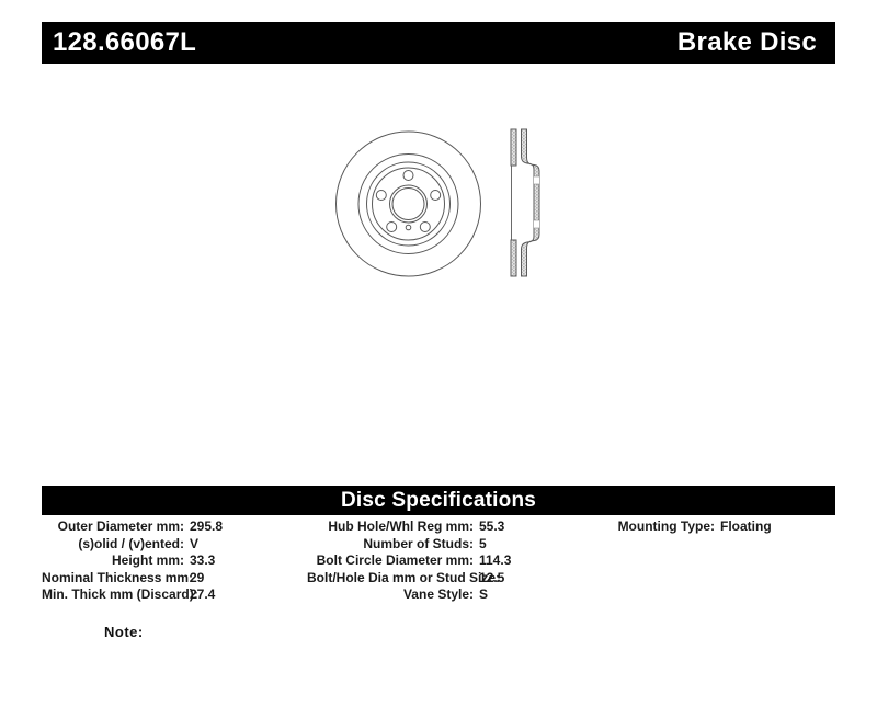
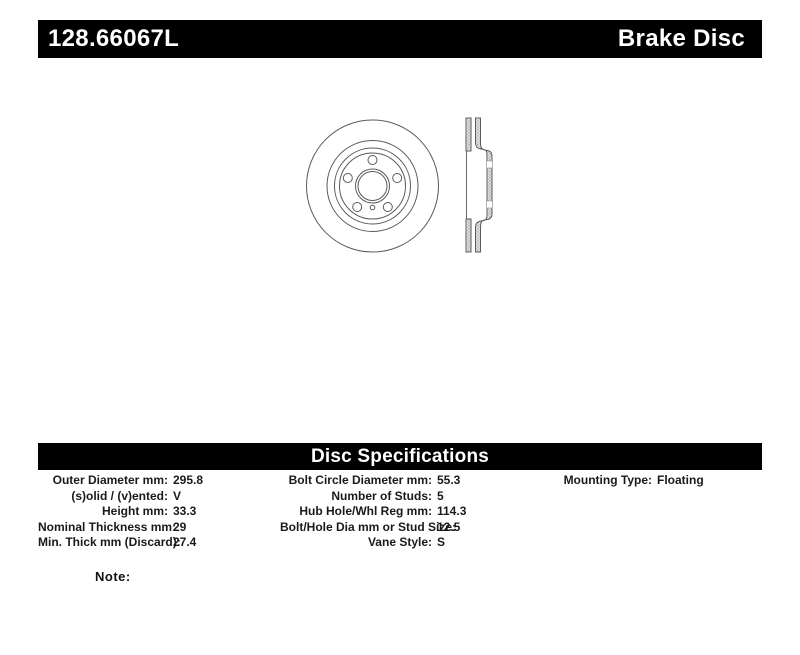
  128.66067L
  Brake Disc
  Disc Specifications
  Outer Diameter mm:
  295.8
  (s)olid / (v)ented:
  V
  Height mm:
  33.3
  Nominal Thickness mm
  29
  Min. Thick mm (Discard
  27.4
- Hub Hole/Whl Reg mm:
+ Bolt Circle Diameter mm:
  55.3
  Number of Studs:
  5
- Bolt Circle Diameter mm:
+ Hub Hole/Whl Reg mm:
  114.3
  Bolt/Hole Dia mm or Stud S
  12.5
  Vane Style:
  S
  Mounting Type:
  Floating
  Note:
